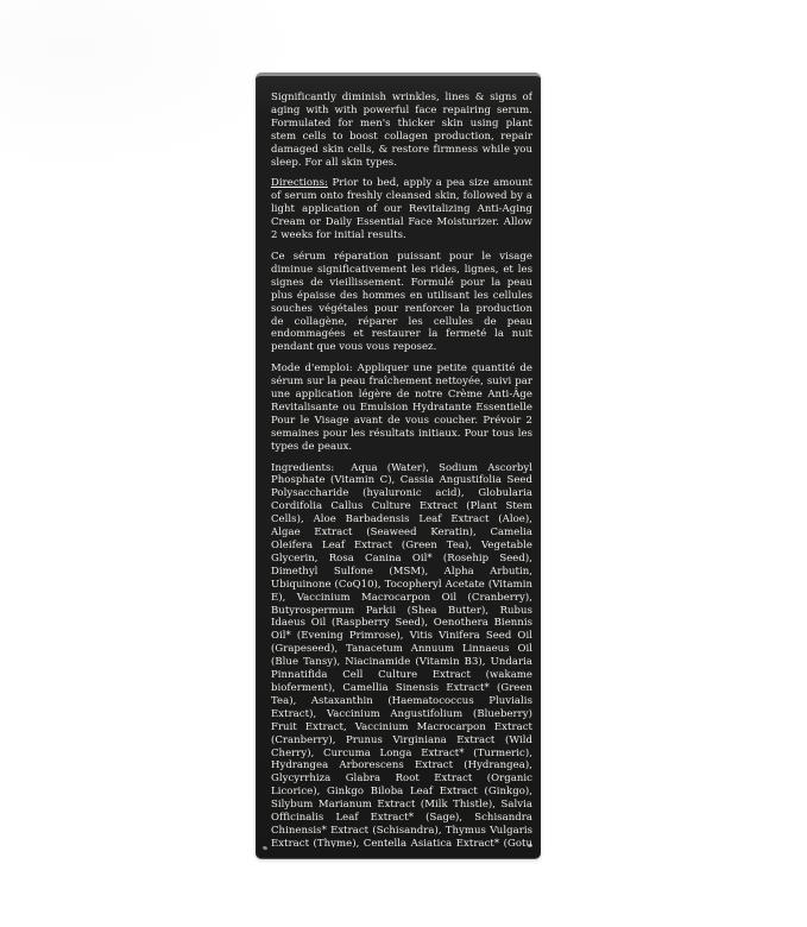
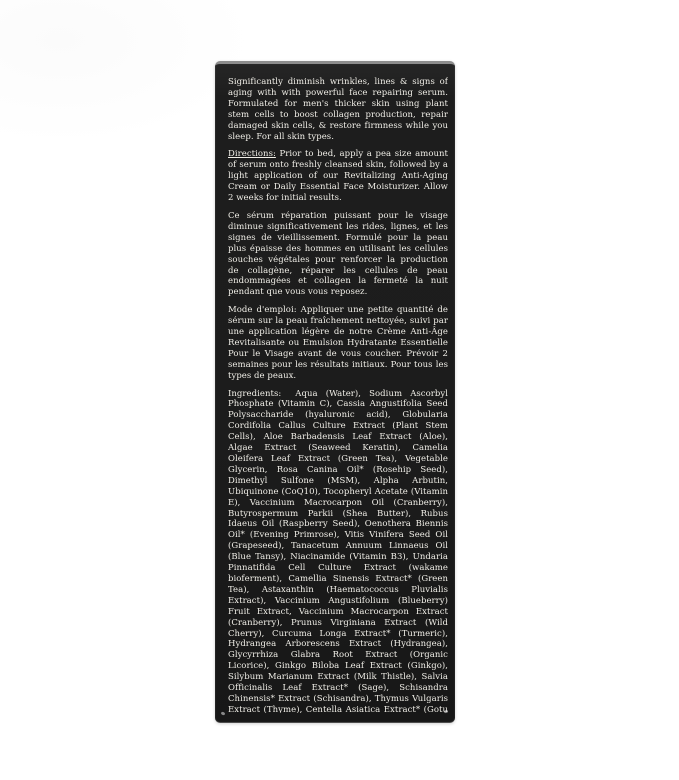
  Significantly diminish wrinkles, lines & signs of aging with with powerful face repairing serum. Formulated for men's thicker skin using plant stem cells to boost collagen production, repair damaged skin cells, & restore firmness while you sleep. For all skin types.
  Directions: Prior to bed, apply a pea size amount of serum onto freshly cleansed skin, followed by a light application of our Revitalizing Anti-Aging Cream or Daily Essential Face Moisturizer. Allow 2 weeks for initial results.
- Ce sérum réparation puissant pour le visage diminue significativement les rides, lignes, et les signes de vieillissement. Formulé pour la peau plus épaisse des hommes en utilisant les cellules souches végétales pour renforcer la production de collagène, réparer les cellules de peau endommagées et restaurer la fermeté la nuit pendant que vous vous reposez.
+ Ce sérum réparation puissant pour le visage diminue significativement les rides, lignes, et les signes de vieillissement. Formulé pour la peau plus épaisse des hommes en utilisant les cellules souches végétales pour renforcer la production de collagène, réparer les cellules de peau endommagées et collagen la fermeté la nuit pendant que vous vous reposez.
  Mode d'emploi: Appliquer une petite quantité de sérum sur la peau fraîchement nettoyée, suivi par une application légère de notre Crème Anti-Âge Revitalisante ou Emulsion Hydratante Essentielle Pour le Visage avant de vous coucher. Prévoir 2 semaines pour les résultats initiaux. Pour tous les types de peaux.
  Ingredients: Aqua (Water), Sodium Ascorbyl Phosphate (Vitamin C), Cassia Angustifolia Seed Polysaccharide (hyaluronic acid), Globularia Cordifolia Callus Culture Extract (Plant Stem Cells), Aloe Barbadensis Leaf Extract (Aloe), Algae Extract (Seaweed Keratin), Camelia Oleifera Leaf Extract (Green Tea), Vegetable Glycerin, Rosa Canina Oil* (Rosehip Seed), Dimethyl Sulfone (MSM), Alpha Arbutin, Ubiquinone (CoQ10), Tocopheryl Acetate (Vitamin E), Vaccinium Macrocarpon Oil (Cranberry), Butyrospermum Parkii (Shea Butter), Rubus Idaeus Oil (Raspberry Seed), Oenothera Biennis Oil* (Evening Primrose), Vitis Vinifera Seed Oil (Grapeseed), Tanacetum Annuum Linnaeus Oil (Blue Tansy), Niacinamide (Vitamin B3), Undaria Pinnatifida Cell Culture Extract (wakame bioferment), Camellia Sinensis Extract* (Green Tea), Astaxanthin (Haematococcus Pluvialis Extract), Vaccinium Angustifolium (Blueberry) Fruit Extract, Vaccinium Macrocarpon Extract (Cranberry), Prunus Virginiana Extract (Wild Cherry), Curcuma Longa Extract* (Turmeric), Hydrangea Arborescens Extract (Hydrangea), Glycyrrhiza Glabra Root Extract (Organic Licorice), Ginkgo Biloba Leaf Extract (Ginkgo), Silybum Marianum Extract (Milk Thistle), Salvia Officinalis Leaf Extract* (Sage), Schisandra Chinensis* Extract (Schisandra), Thymus Vulgaris Extract (Thyme), Centella Asiatica Extract* (Gotu
